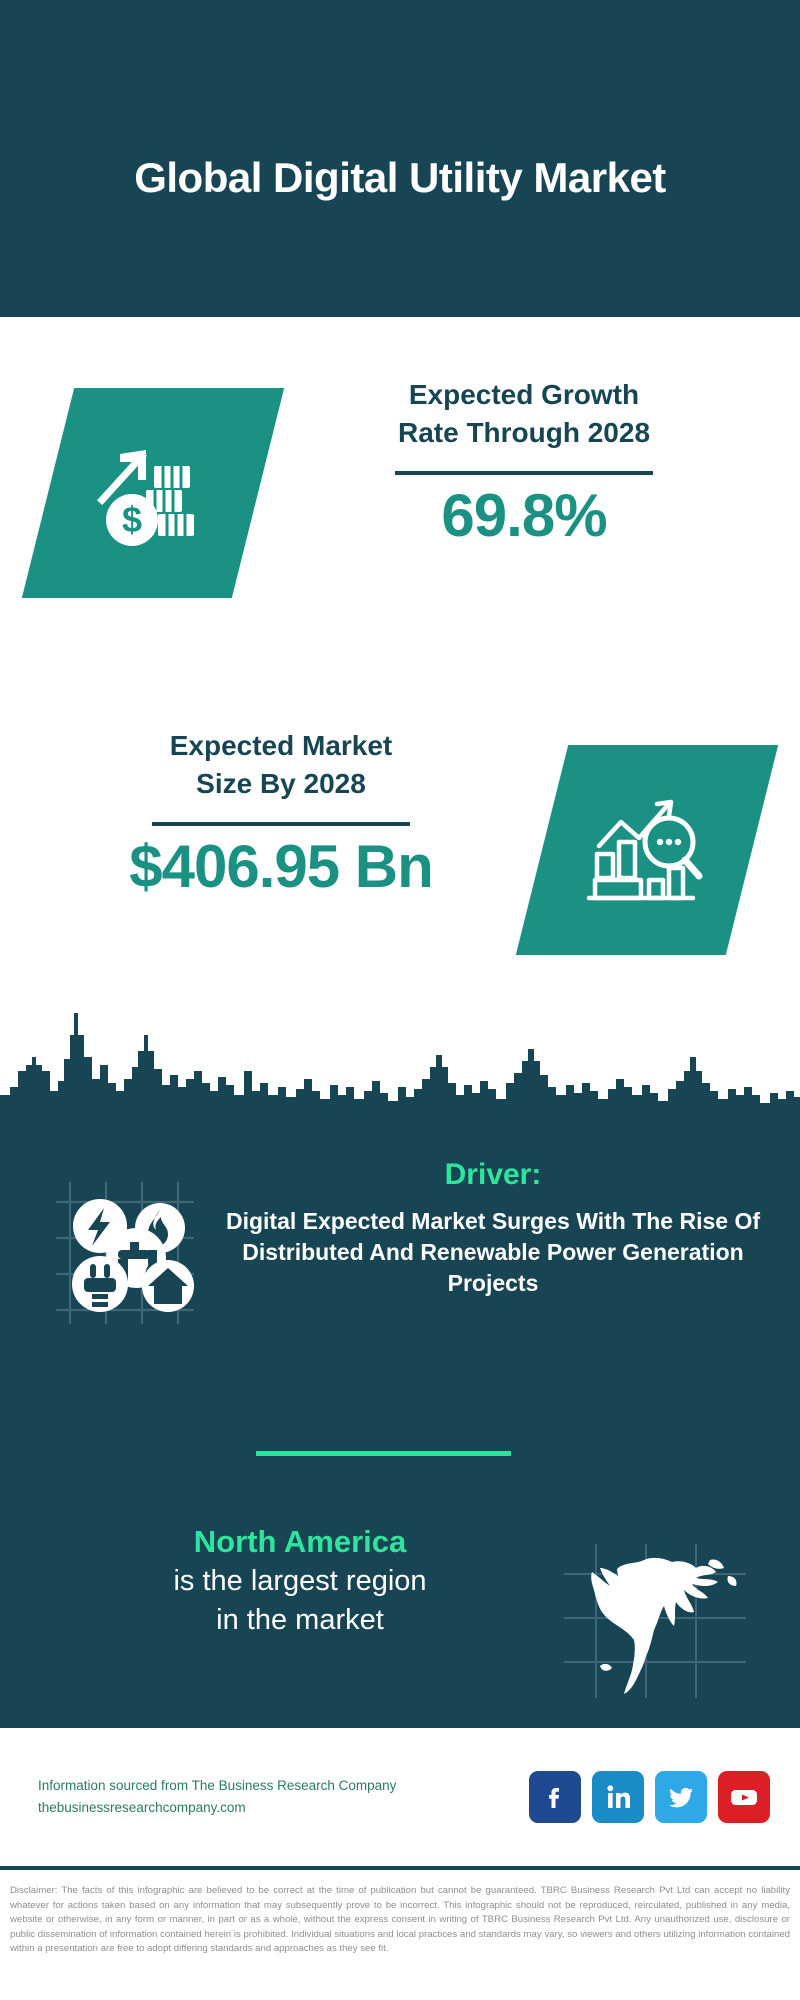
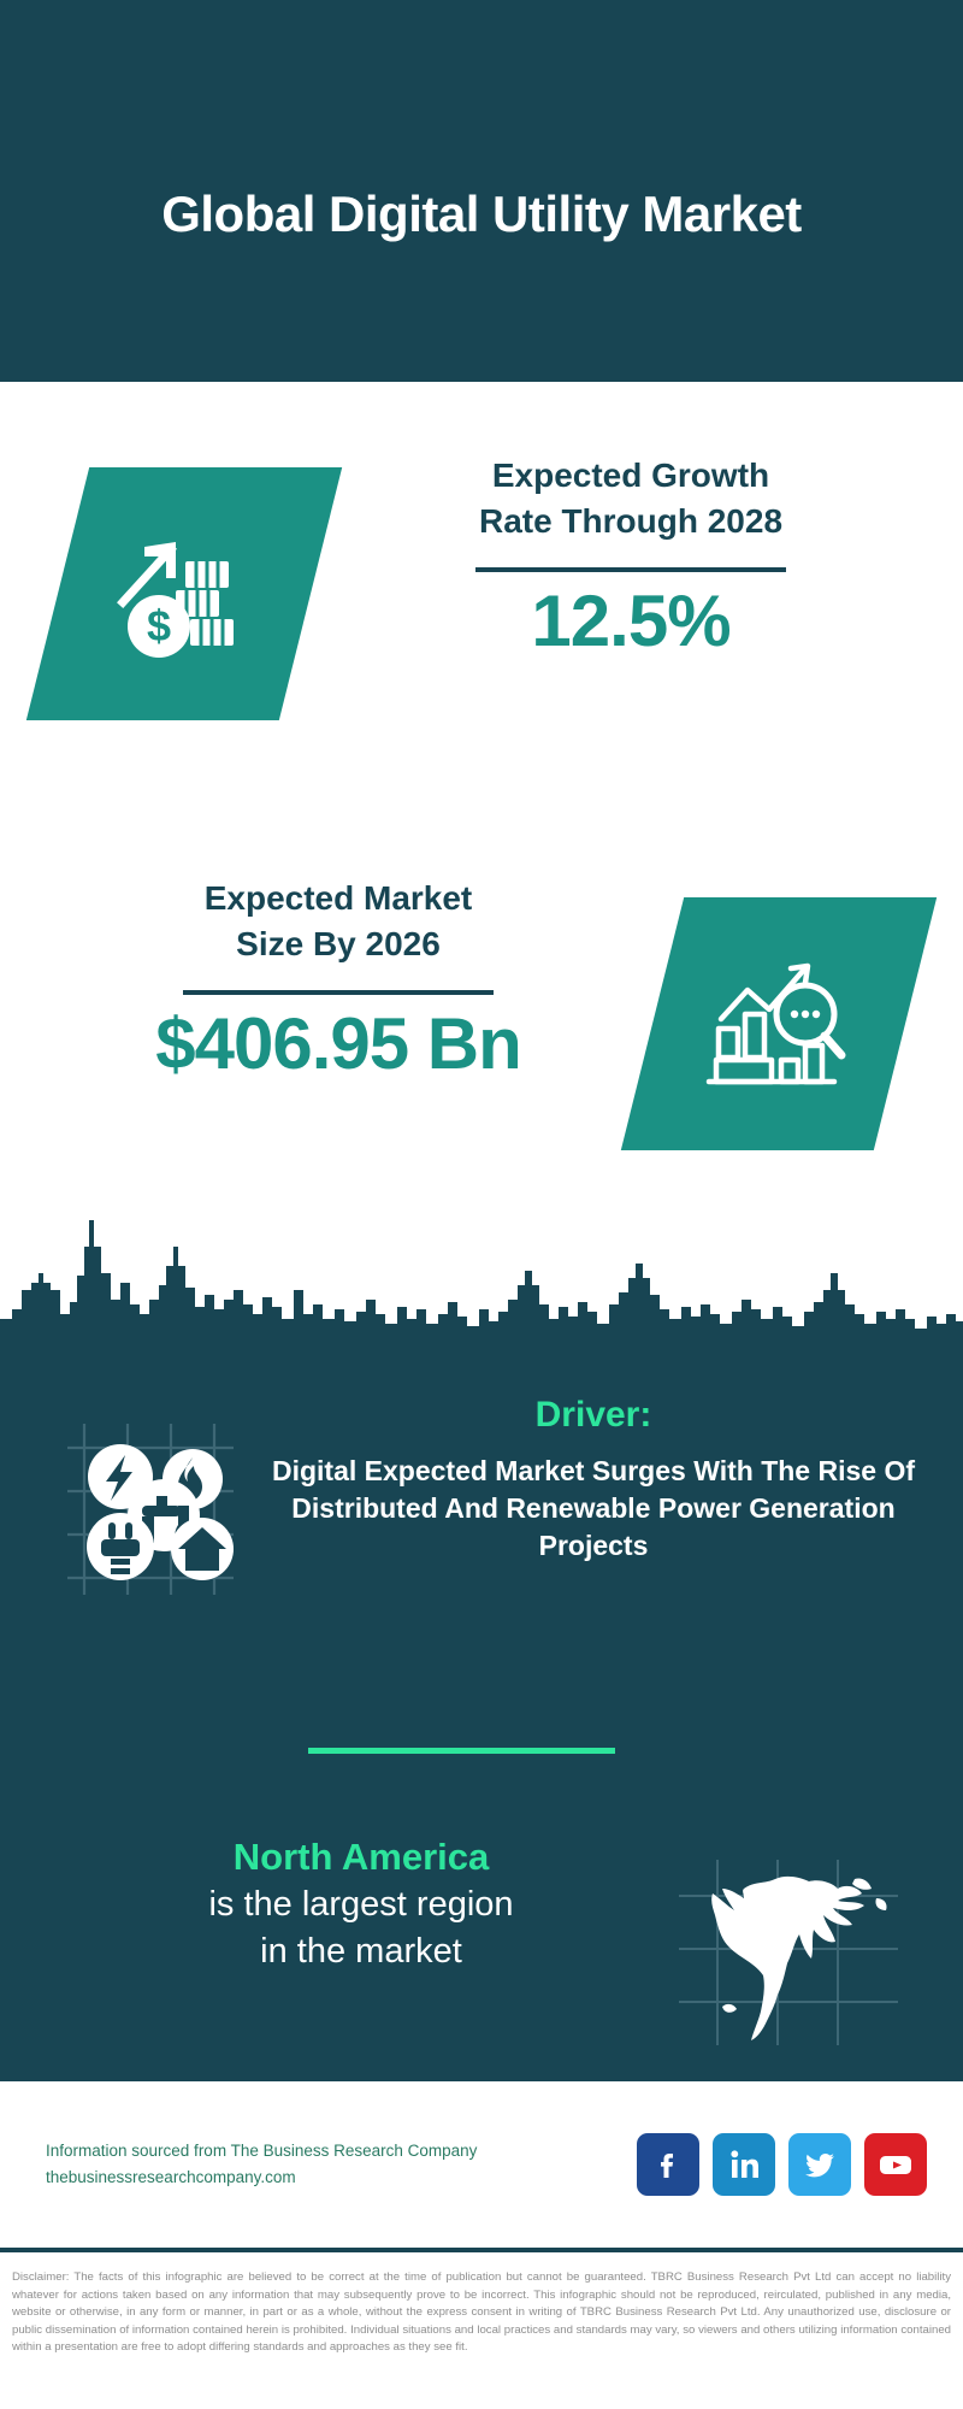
  Global Digital Utility Market
  Expected Growth
  Rate Through 2028
- 69.8%
+ 12.5%
  Expected Market
- Size By 2028
+ Size By 2026
  $406.95 Bn
  Driver:
  Digital Expected Market Surges With The Rise Of Distributed And Renewable Power Generation Projects
  North America
  is the largest region
  in the market
  Information sourced from The Business Research Company
  thebusinessresearchcompany.com
  Disclaimer: The facts of this infographic are believed to be correct at the time of publication but cannot be guaranteed. TBRC Business Research Pvt Ltd can accept no liability whatever for actions taken based on any information that may subsequently prove to be incorrect. This infographic should not be reproduced, reirculated, published in any media, website or otherwise, in any form or manner, in part or as a whole, without the express consent in writing of TBRC Business Research Pvt Ltd. Any unauthorized use, disclosure or public dissemination of information contained herein is prohibited. Individual situations and local practices and standards may vary, so viewers and others utilizing information contained within a presentation are free to adopt differing standards and approaches as they see fit.
